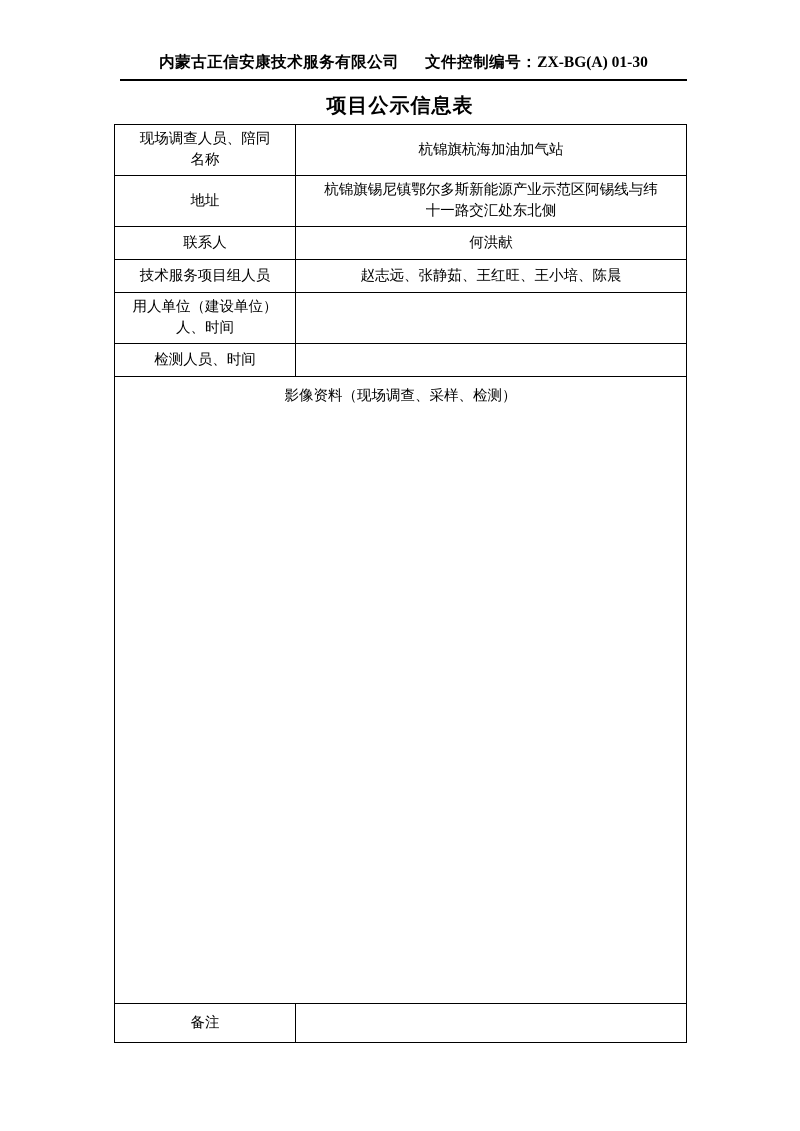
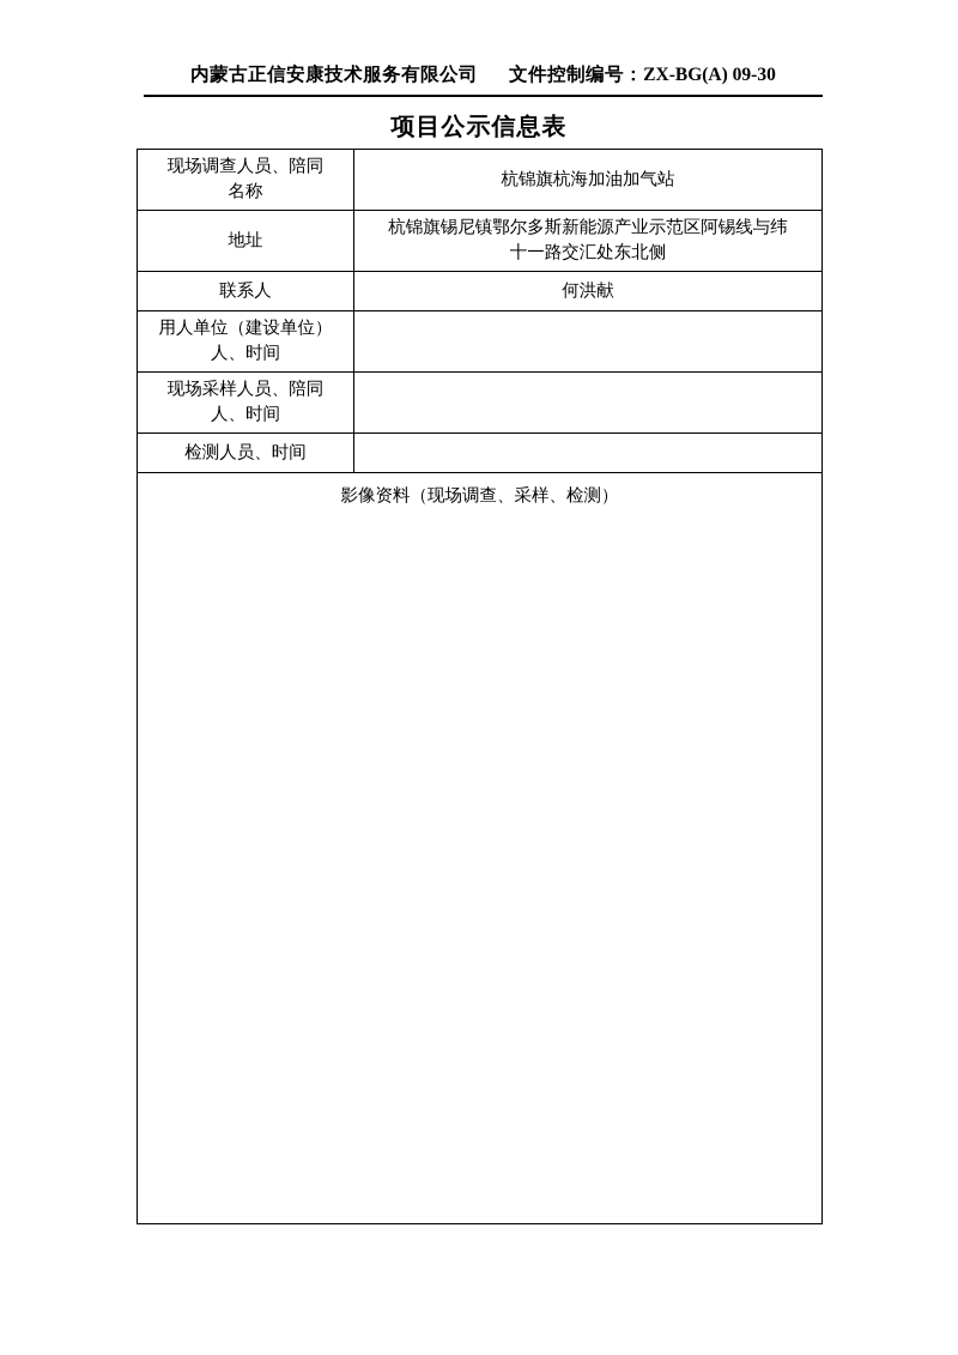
- 内蒙古正信安康技术服务有限公司 文件控制编号：ZX-BG(A) 01-30
+ 内蒙古正信安康技术服务有限公司 文件控制编号：ZX-BG(A) 09-30
  项目公示信息表
  现场调查人员、陪同 名称	杭锦旗杭海加油加气站
  地址	杭锦旗锡尼镇鄂尔多斯新能源产业示范区阿锡线与纬 十一路交汇处东北侧
  联系人	何洪献
- 技术服务项目组人员	赵志远、张静茹、王红旺、王小培、陈晨
  用人单位（建设单位） 人、时间
+ 现场采样人员、陪同 人、时间
  检测人员、时间
  影像资料（现场调查、采样、检测）
- 备注
